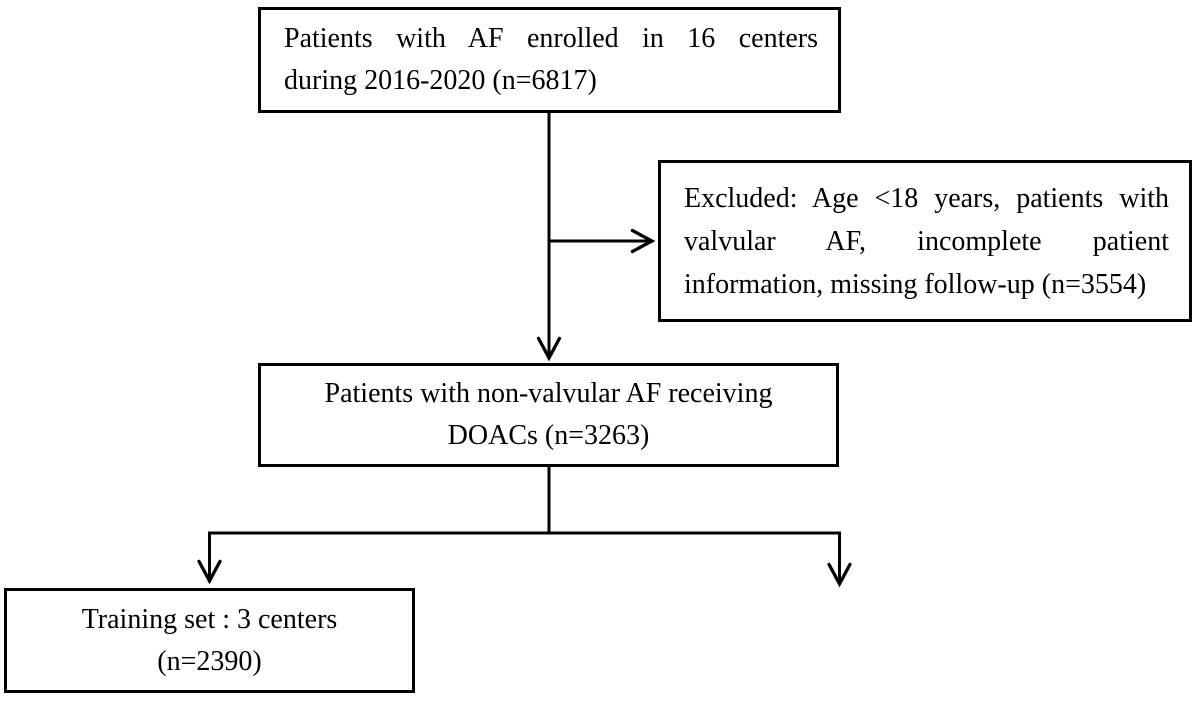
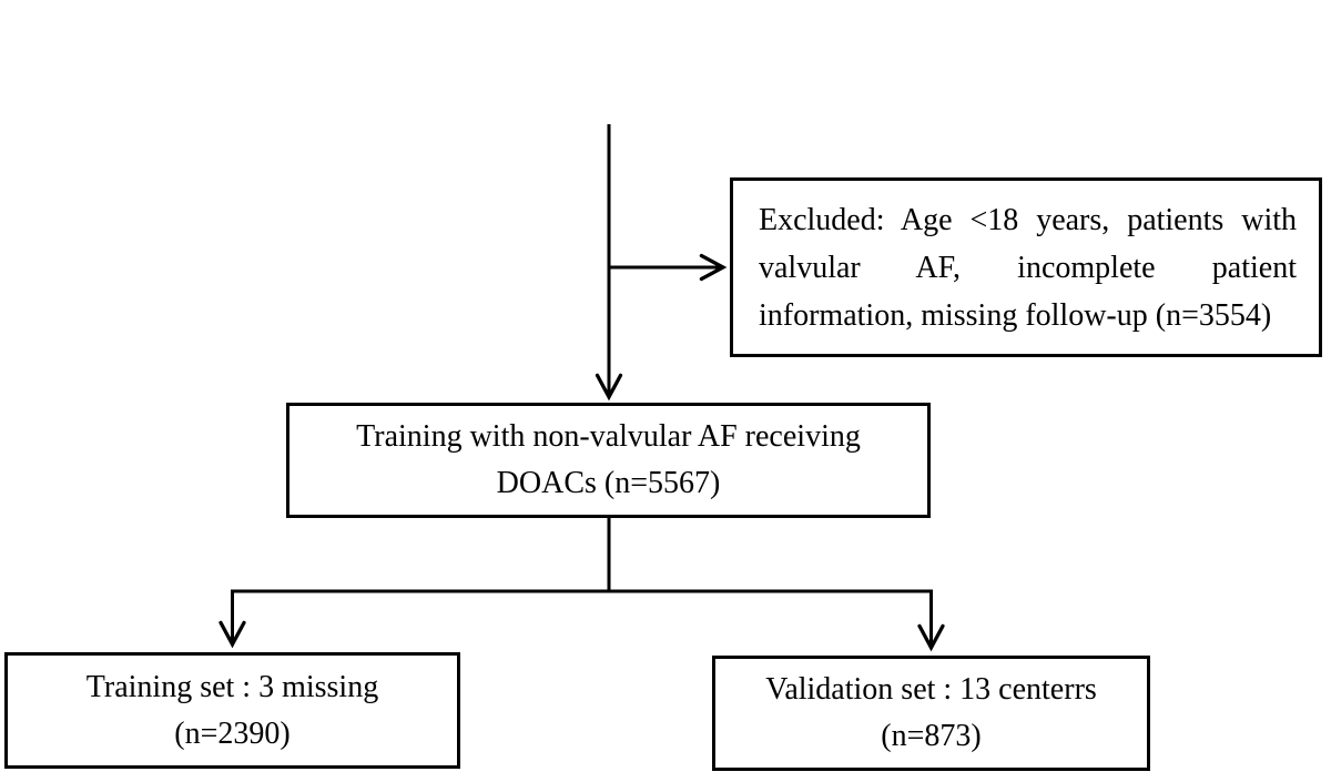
- Patients with AF enrolled in 16 centers
- during 2016-2020 (n=6817)
  Excluded: Age <18 years, patients with
  valvular AF, incomplete patient
  information, missing follow-up (n=3554)
- Patients with non-valvular AF receiving
+ Training with non-valvular AF receiving
- DOACs (n=3263)
+ DOACs (n=5567)
- Training set : 3 centers
+ Training set : 3 missing
  (n=2390)
+ Validation set : 13 centerrs
+ (n=873)
